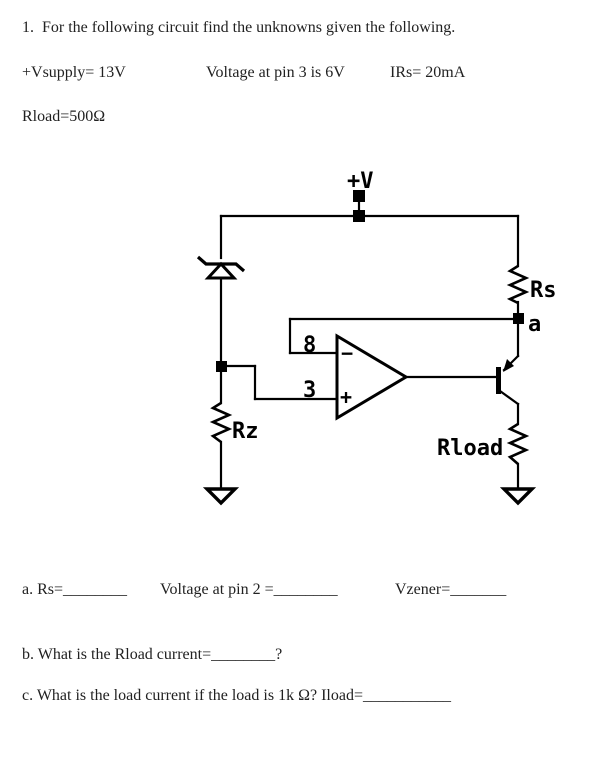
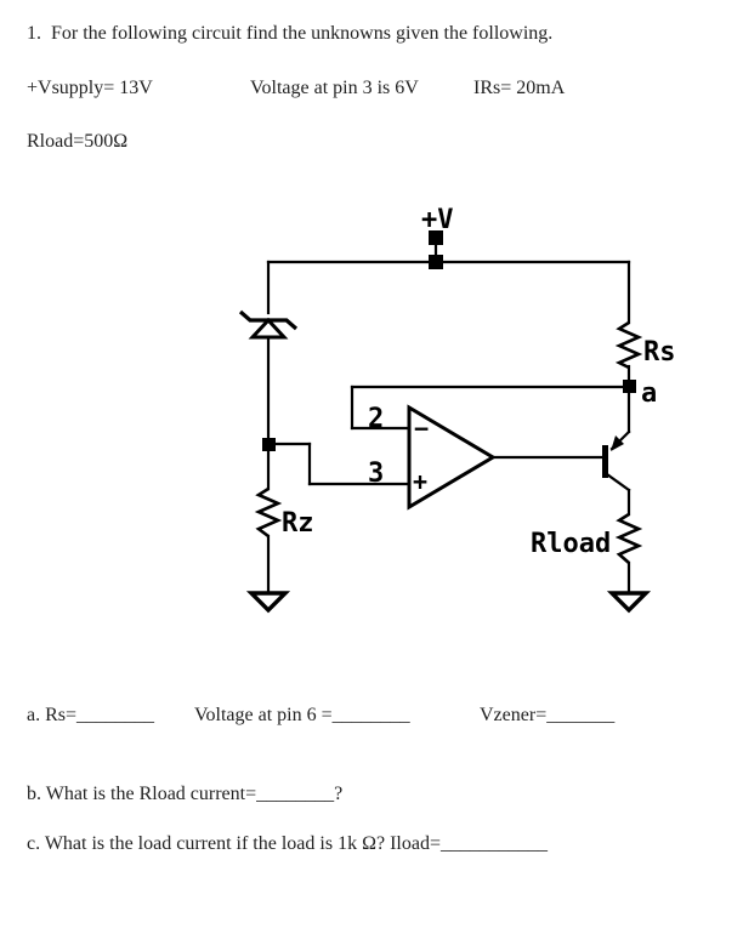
  1. For the following circuit find the unknowns given the following.
  +Vsupply= 13V
  Voltage at pin 3 is 6V
  IRs= 20mA
  Rload=500Ω
  +V
  Rs
  a
- 8
+ 2
  3
  −
  +
  Rz
  Rload
  a. Rs=________
- Voltage at pin 2 =________
+ Voltage at pin 6 =________
  Vzener=_______
  b. What is the Rload current=________?
  c. What is the load current if the load is 1k Ω? Iload=___________
